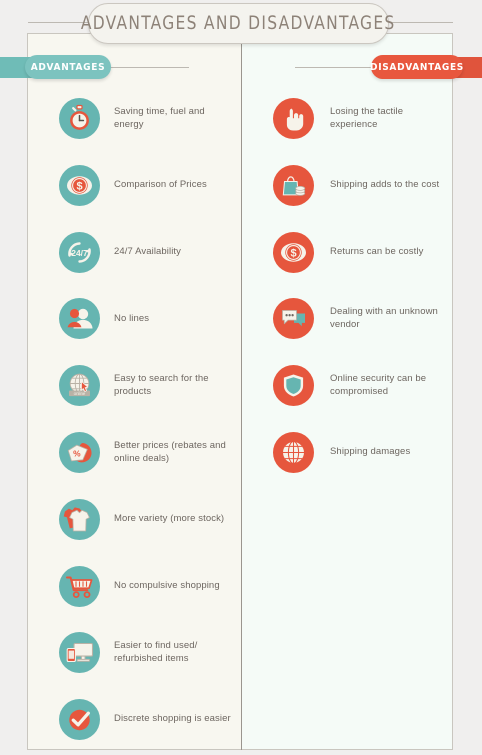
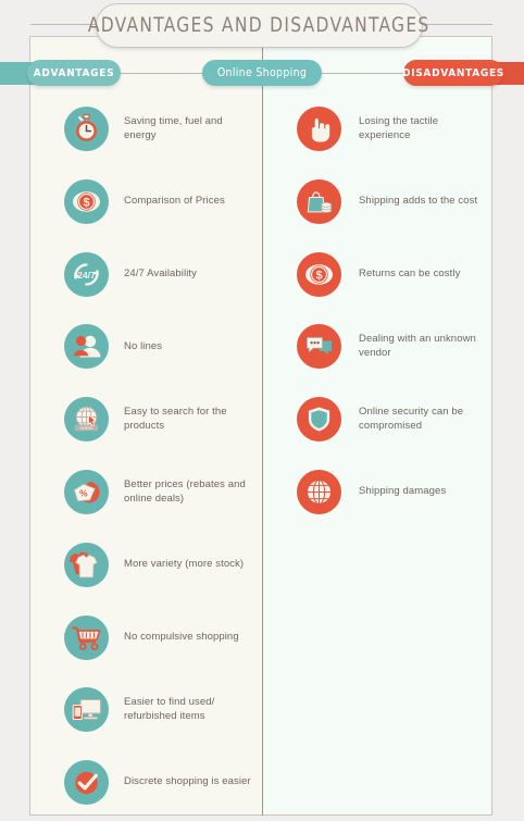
  ADVANTAGES AND DISADVANTAGES
  ADVANTAGES
  DISADVANTAGES
+ Online Shopping
  Saving time, fuel and energy
  $
  Comparison of Prices
  24/7
  24/7 Availability
  No lines
  Easy to search for the products
  %
  Better prices (rebates and online deals)
  More variety (more stock)
  No compulsive shopping
  Easier to find used/ refurbished items
  Discrete shopping is easier
  Losing the tactile experience
  Shipping adds to the cost
  $
  Returns can be costly
  Dealing with an unknown vendor
  Online security can be compromised
  Shipping damages
